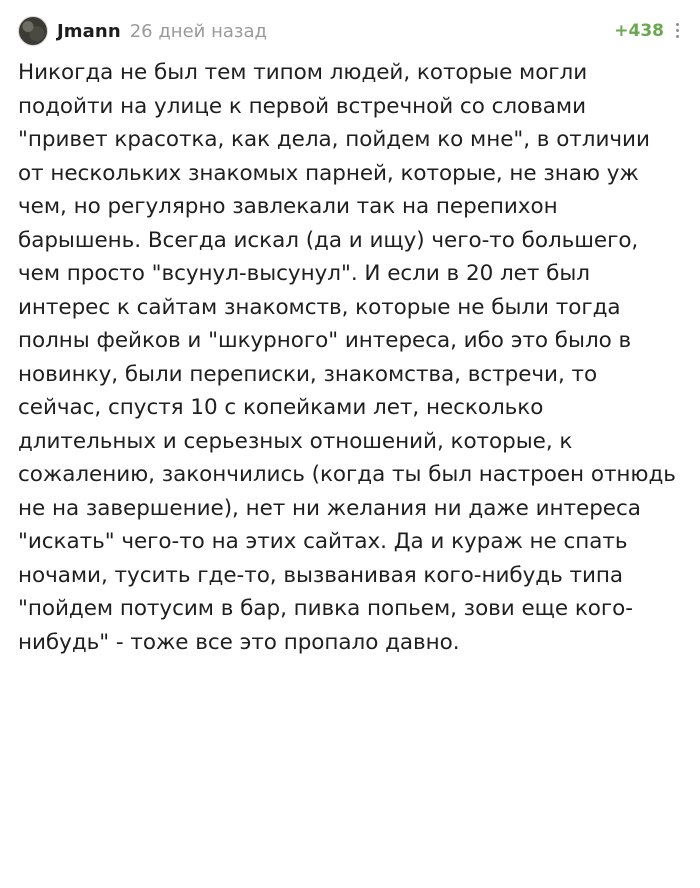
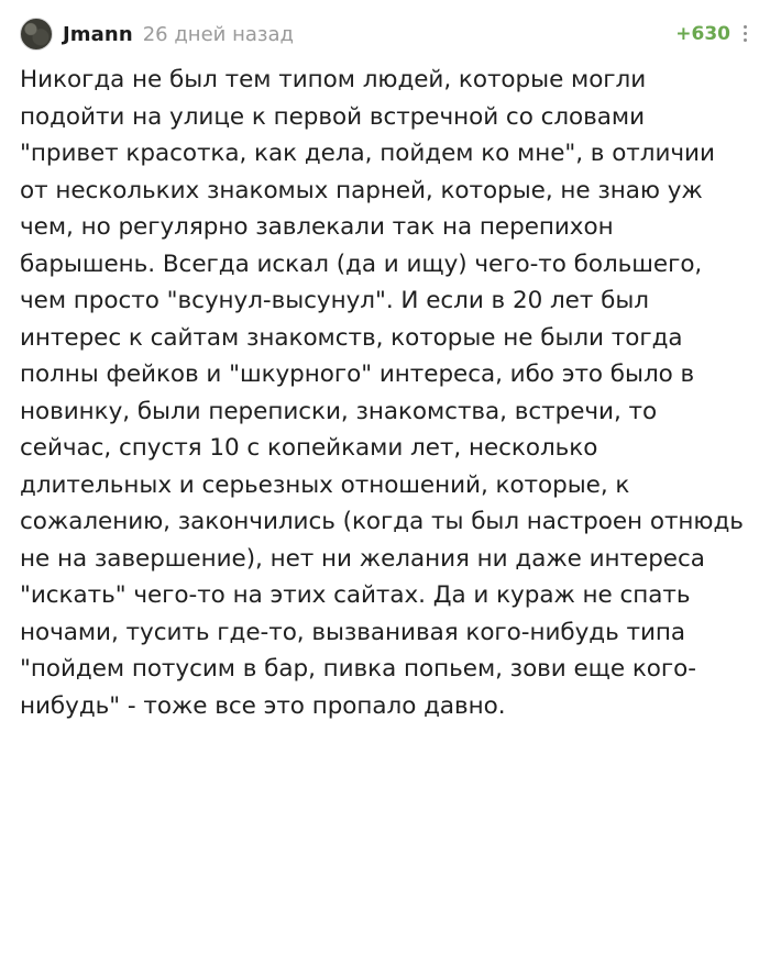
  Jmann
  26 дней назад
- +438
+ +630
  Никогда не был тем типом людей, которые могли подойти на улице к первой встречной со словами "привет красотка, как дела, пойдем ко мне", в отличии от нескольких знакомых парней, которые, не знаю уж чем, но регулярно завлекали так на перепихон барышень. Всегда искал (да и ищу) чего-то большего, чем просто "всунул-высунул". И если в 20 лет был интерес к сайтам знакомств, которые не были тогда полны фейков и "шкурного" интереса, ибо это было в новинку, были переписки, знакомства, встречи, то сейчас, спустя 10 с копейками лет, несколько длительных и серьезных отношений, которые, к сожалению, закончились (когда ты был настроен отнюдь не на завершение), нет ни желания ни даже интереса "искать" чего-то на этих сайтах. Да и кураж не спать ночами, тусить где-то, вызванивая кого-нибудь типа "пойдем потусим в бар, пивка попьем, зови еще кого-нибудь" - тоже все это пропало давно.
